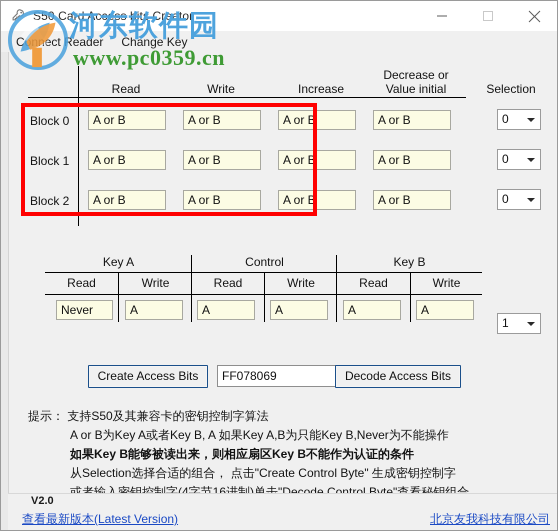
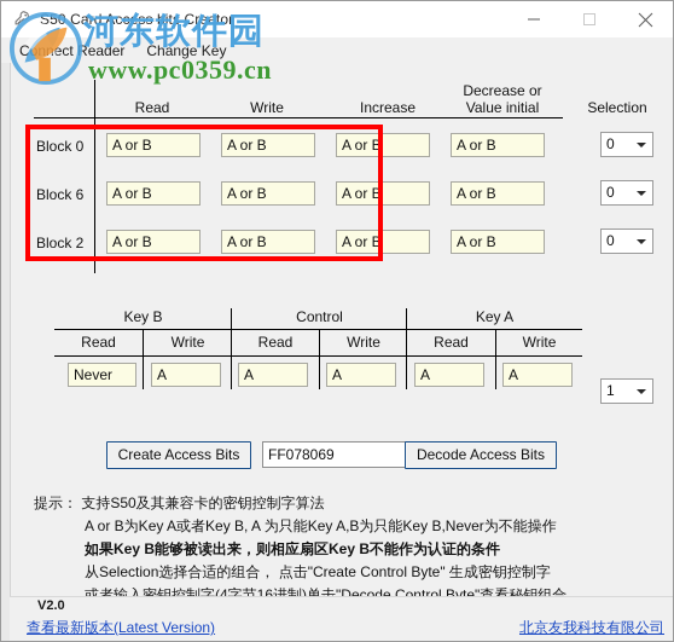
  S50 Card Access bits Creator
  Connect Reader
  Change Key
  Read
  Write
  Increase
  Decrease or
  Value initial
  Selection
  Block 0
  A or B
  A or B
  A or B
  A or B
  0
- Block 1
+ Block 6
  A or B
  A or B
  A or B
  A or B
  0
  Block 2
  A or B
  A or B
  A or B
  A or B
  0
- Key A
+ Key B
  Control
- Key B
+ Key A
  Read
  Write
  Read
  Write
  Read
  Write
  Never
  A
  A
  A
  A
  A
  1
  Create Access Bits
  FF078069
  Decode Access Bits
  提示： 支持S50及其兼容卡的密钥控制字算法
- A or B为Key A或者Key B, A 如果Key A,B为只能Key B,Never为不能操作
+ A or B为Key A或者Key B, A 为只能Key A,B为只能Key B,Never为不能操作
  如果Key B能够被读出来，则相应扇区Key B不能作为认证的条件
  从Selection选择合适的组合， 点击"Create Control Byte" 生成密钥控制字
  或者输入密钥控制字(4字节16进制)单击"Decode Control Byte"查看秘钥组合
  V2.0
  查看最新版本(Latest Version)
  北京友我科技有限公司
  河东软件园
  www.pc0359.cn
